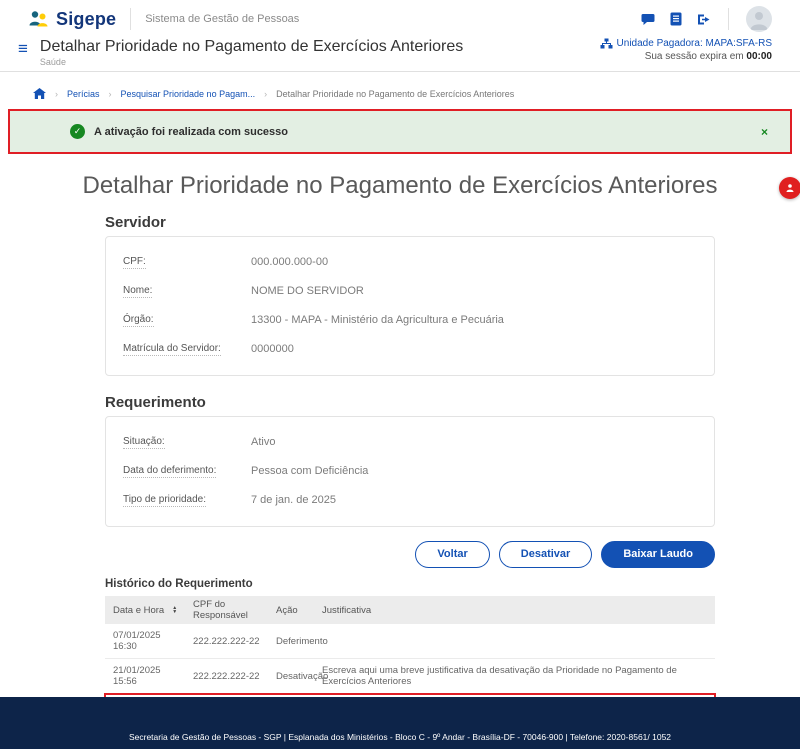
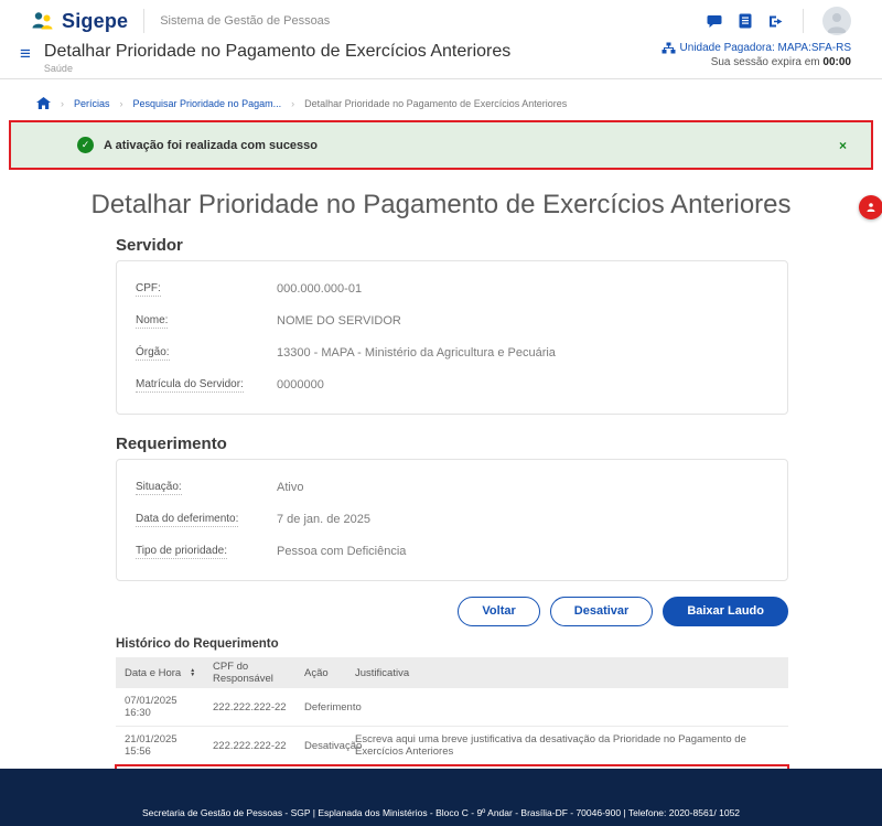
  Sigepe
  Sistema de Gestão de Pessoas
  ≡
  Detalhar Prioridade no Pagamento de Exercícios Anteriores
  Saúde
  Unidade Pagadora: MAPA:SFA-RS
  Sua sessão expira em 00:00
  ›
  Perícias
  ›
  Pesquisar Prioridade no Pagam...
  ›
  Detalhar Prioridade no Pagamento de Exercícios Anteriores
  ✓
  A ativação foi realizada com sucesso
  ×
  Detalhar Prioridade no Pagamento de Exercícios Anteriores
  Servidor
  CPF:
- 000.000.000-00
+ 000.000.000-01
  Nome:
  NOME DO SERVIDOR
  Órgão:
  13300 - MAPA - Ministério da Agricultura e Pecuária
  Matrícula do Servidor:
  0000000
  Requerimento
  Situação:
  Ativo
  Data do deferimento:
- Pessoa com Deficiência
+ 7 de jan. de 2025
  Tipo de prioridade:
- 7 de jan. de 2025
+ Pessoa com Deficiência
  Voltar
  Desativar
  Baixar Laudo
  Histórico do Requerimento
  Data e Hora
  CPF do Responsável
  Ação
  Justificativa
  07/01/2025 16:30
  222.222.222-22
  Deferimento
  21/01/2025 15:56
  222.222.222-22
  Desativaçã
  Escreva aqui uma breve justificativa da desativação da Prioridade no Pagamento de Exercícios Anteriores
  Secretaria de Gestão de Pessoas - SGP | Esplanada dos Ministérios - Bloco C - 9º Andar - Brasília-DF - 70046-900 | Telefone: 2020-8561/ 1052
